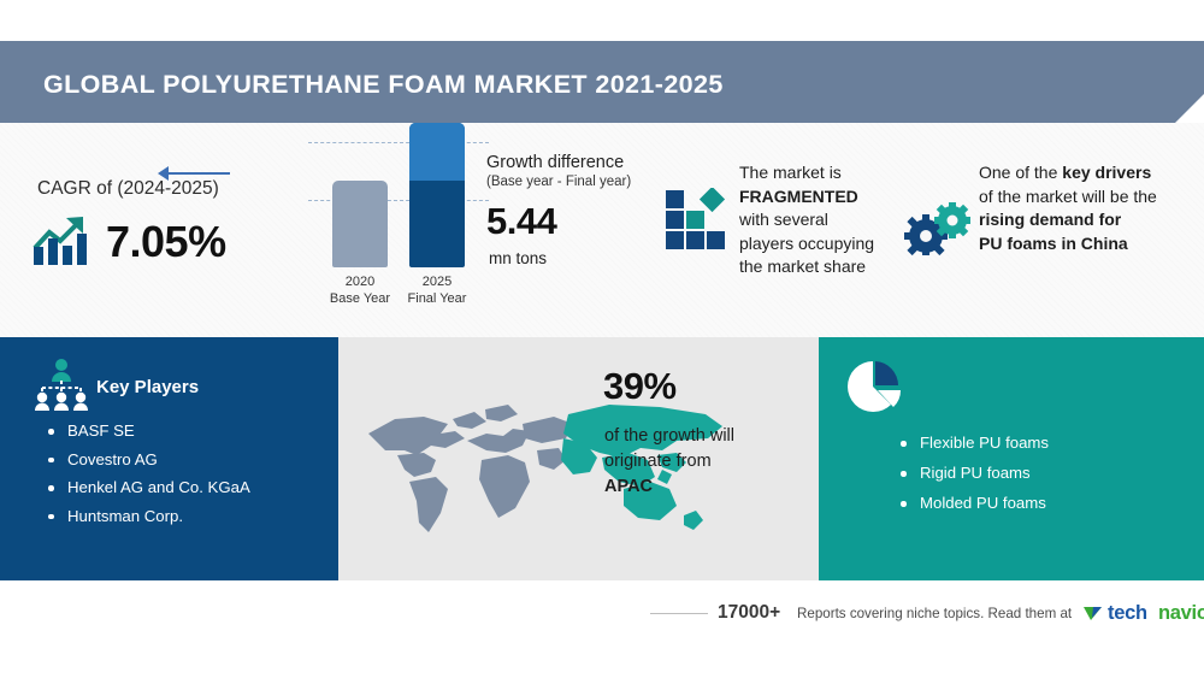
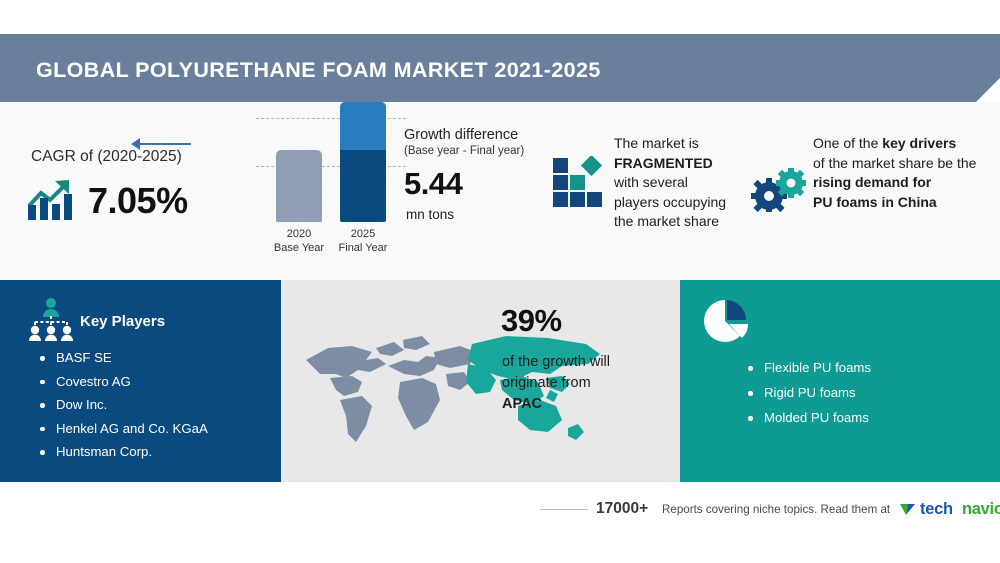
  GLOBAL POLYURETHANE FOAM MARKET 2021-2025
- CAGR of (2024-2025)
+ CAGR of (2020-2025)
  7.05%
  2020
  Base Year
  2025
  Final Year
  Growth difference
  (Base year - Final year)
  5.44
  mn tons
  The market is
  FRAGMENTED
  with several
  players occupying
  the market share
  One of the key drivers
- of the market will be the
+ of the market share be the
  rising demand for
  PU foams in China
  Key Players
  BASF SE
  Covestro AG
+ Dow Inc.
  Henkel AG and Co. KGaA
  Huntsman Corp.
  39%
  of the growth will
  originate from
  APAC
  Flexible PU foams
  Rigid PU foams
  Molded PU foams
  17000+
  Reports covering niche topics. Read them at
  tech
  navio
